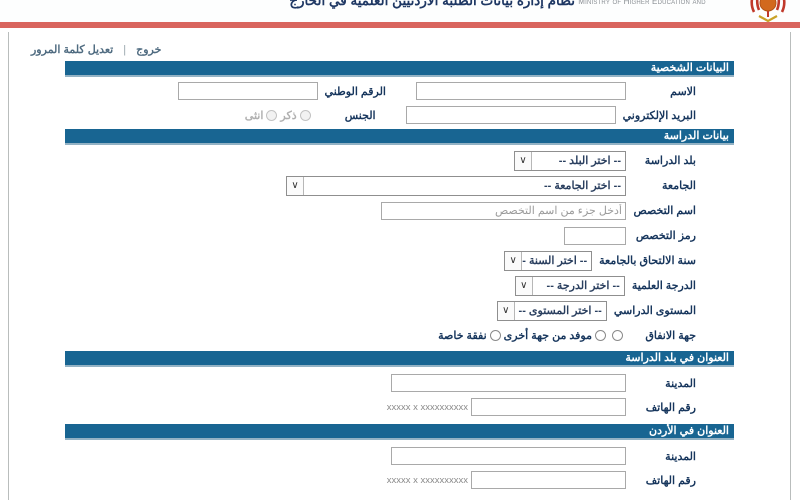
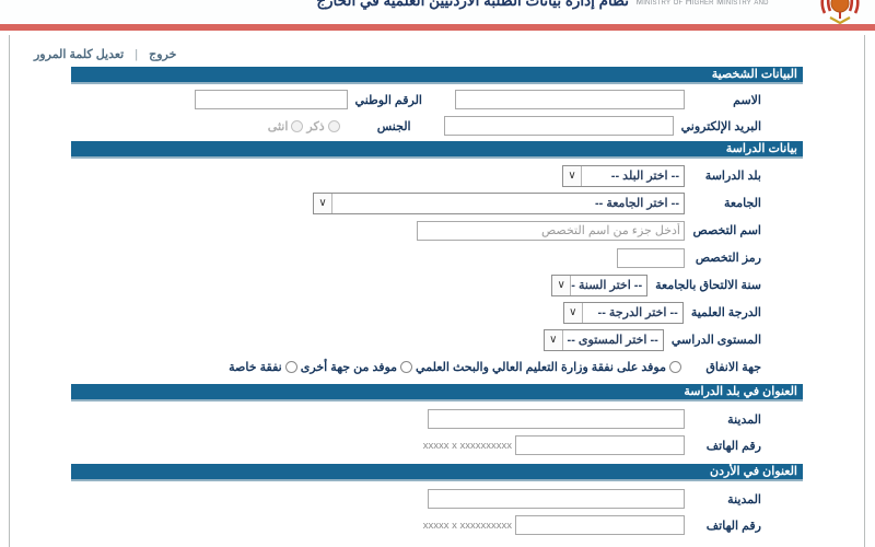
  نظام إدارة بيانات الطلبة الأردنيين العلمية في الخارج
- Ministry of Higher Education and
+ Ministry of Higher Ministry and
  تعديل كلمة المرور
  |
  خروج
  البيانات الشخصية
  الاسم
  الرقم الوطني
  البريد الإلكتروني
  الجنس
  ذكر
  انثى
  بيانات الدراسة
  بلد الدراسة
  -- اختر البلد --
  ∨
  الجامعة
  -- اختر الجامعة --
  ∨
  اسم التخصص
  رمز التخصص
  سنة الالتحاق بالجامعة
  -- اختر السنة -
  ∨
  الدرجة العلمية
  -- اختر الدرجة --
  ∨
  المستوى الدراسي
  -- اختر المستوى --
  ∨
  جهة الانفاق
+ موفد على نفقة وزارة التعليم العالي والبحث العلمي
  موفد من جهة أخرى
  نفقة خاصة
  العنوان في بلد الدراسة
  المدينة
  رقم الهاتف
  xxxxx x xxxxxxxxxx
  العنوان في الأردن
  المدينة
  رقم الهاتف
  xxxxx x xxxxxxxxxx
